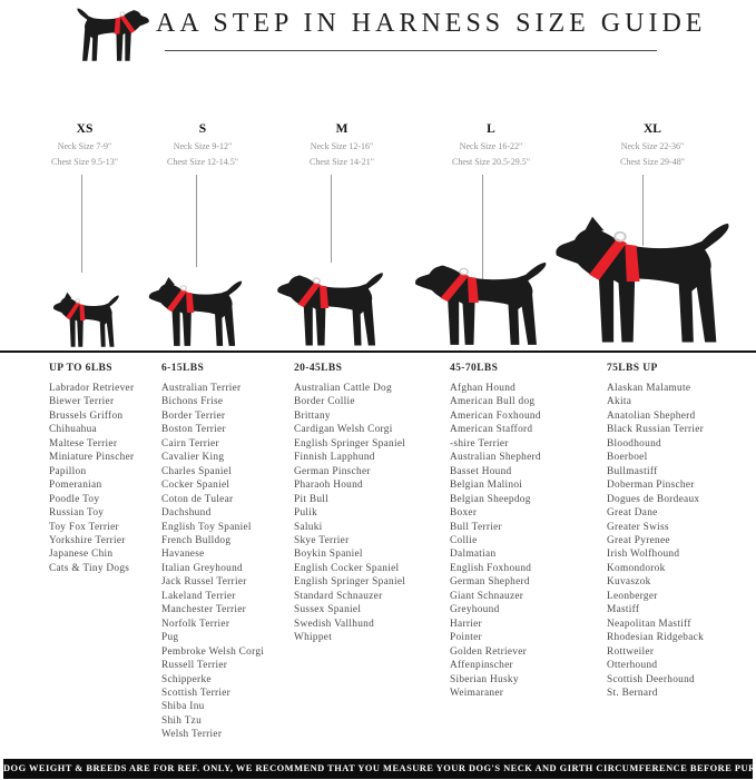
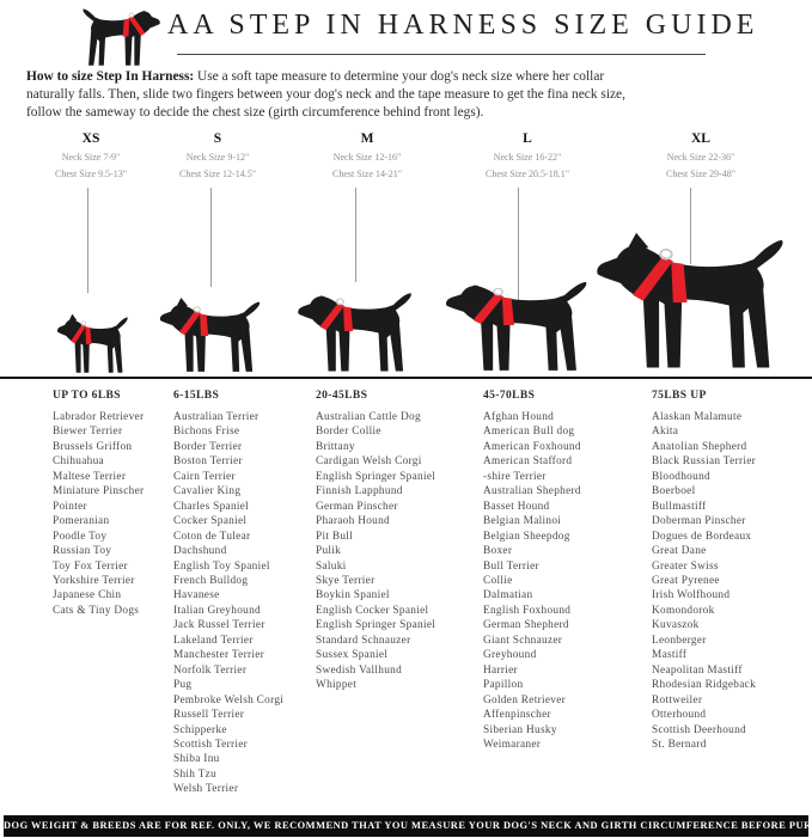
  AA STEP IN HARNESS SIZE GUIDE
+ How to size Step In Harness: Use a soft tape measure to determine your dog's neck size where her collar
+ naturally falls. Then, slide two fingers between your dog's neck and the tape measure to get the fina neck size,
+ follow the sameway to decide the chest size (girth circumference behind front legs).
  XS
  Neck Size 7-9"
  Chest Size 9.5-13"
  S
  Neck Size 9-12"
  Chest Size 12-14.5"
  M
  Neck Size 12-16"
  Chest Size 14-21"
  L
  Neck Size 16-22"
- Chest Size 20.5-29.5"
+ Chest Size 20.5-18.1"
  XL
  Neck Size 22-36"
  Chest Size 29-48"
  UP TO 6LBS
  Labrador Retriever
  Biewer Terrier
  Brussels Griffon
  Chihuahua
  Maltese Terrier
  Miniature Pinscher
- Papillon
+ Pointer
  Pomeranian
  Poodle Toy
  Russian Toy
  Toy Fox Terrier
  Yorkshire Terrier
  Japanese Chin
  Cats & Tiny Dogs
  6-15LBS
  Australian Terrier
  Bichons Frise
  Border Terrier
  Boston Terrier
  Cairn Terrier
  Cavalier King
  Charles Spaniel
  Cocker Spaniel
  Coton de Tulear
  Dachshund
  English Toy Spaniel
  French Bulldog
  Havanese
  Italian Greyhound
  Jack Russel Terrier
  Lakeland Terrier
  Manchester Terrier
  Norfolk Terrier
  Pug
  Pembroke Welsh Corgi
  Russell Terrier
  Schipperke
  Scottish Terrier
  Shiba Inu
  Shih Tzu
  Welsh Terrier
  20-45LBS
  Australian Cattle Dog
  Border Collie
  Brittany
  Cardigan Welsh Corgi
  English Springer Spaniel
  Finnish Lapphund
  German Pinscher
  Pharaoh Hound
  Pit Bull
  Pulik
  Saluki
  Skye Terrier
  Boykin Spaniel
  English Cocker Spaniel
  English Springer Spaniel
  Standard Schnauzer
  Sussex Spaniel
  Swedish Vallhund
  Whippet
  45-70LBS
  Afghan Hound
  American Bull dog
  American Foxhound
  American Stafford
  -shire Terrier
  Australian Shepherd
  Basset Hound
  Belgian Malinoi
  Belgian Sheepdog
  Boxer
  Bull Terrier
  Collie
  Dalmatian
  English Foxhound
  German Shepherd
  Giant Schnauzer
  Greyhound
  Harrier
- Pointer
+ Papillon
  Golden Retriever
  Affenpinscher
  Siberian Husky
  Weimaraner
  75LBS UP
  Alaskan Malamute
  Akita
  Anatolian Shepherd
  Black Russian Terrier
  Bloodhound
  Boerboel
  Bullmastiff
  Doberman Pinscher
  Dogues de Bordeaux
  Great Dane
  Greater Swiss
  Great Pyrenee
  Irish Wolfhound
  Komondorok
  Kuvaszok
  Leonberger
  Mastiff
  Neapolitan Mastiff
  Rhodesian Ridgeback
  Rottweiler
  Otterhound
  Scottish Deerhound
  St. Bernard
  DOG WEIGHT & BREEDS ARE FOR REF. ONLY, WE RECOMMEND THAT YOU MEASURE YOUR DOG'S NECK AND GIRTH CIRCUMFERENCE BEFORE PUR
